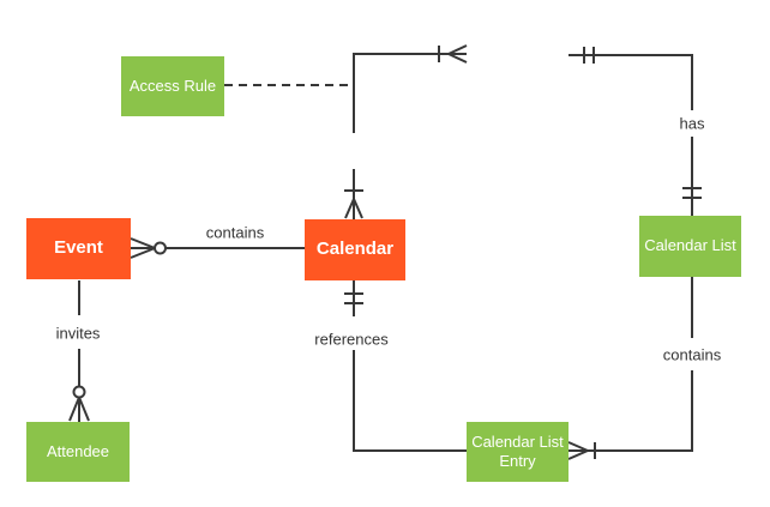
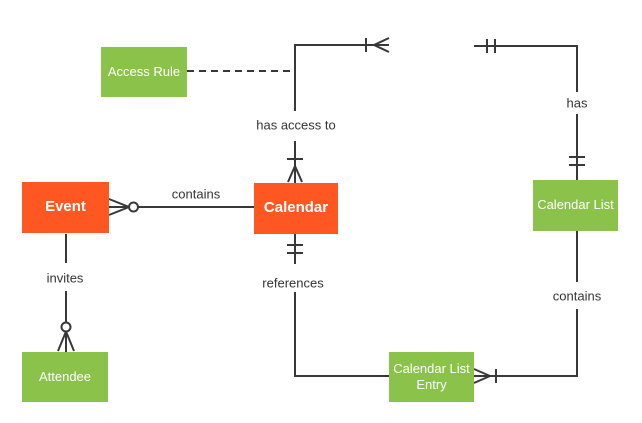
  Event
  Calendar
  Access Rule
  Calendar List
  Calendar List Entry
  Attendee
+ has access to
  has
  contains
  invites
  references
  contains
